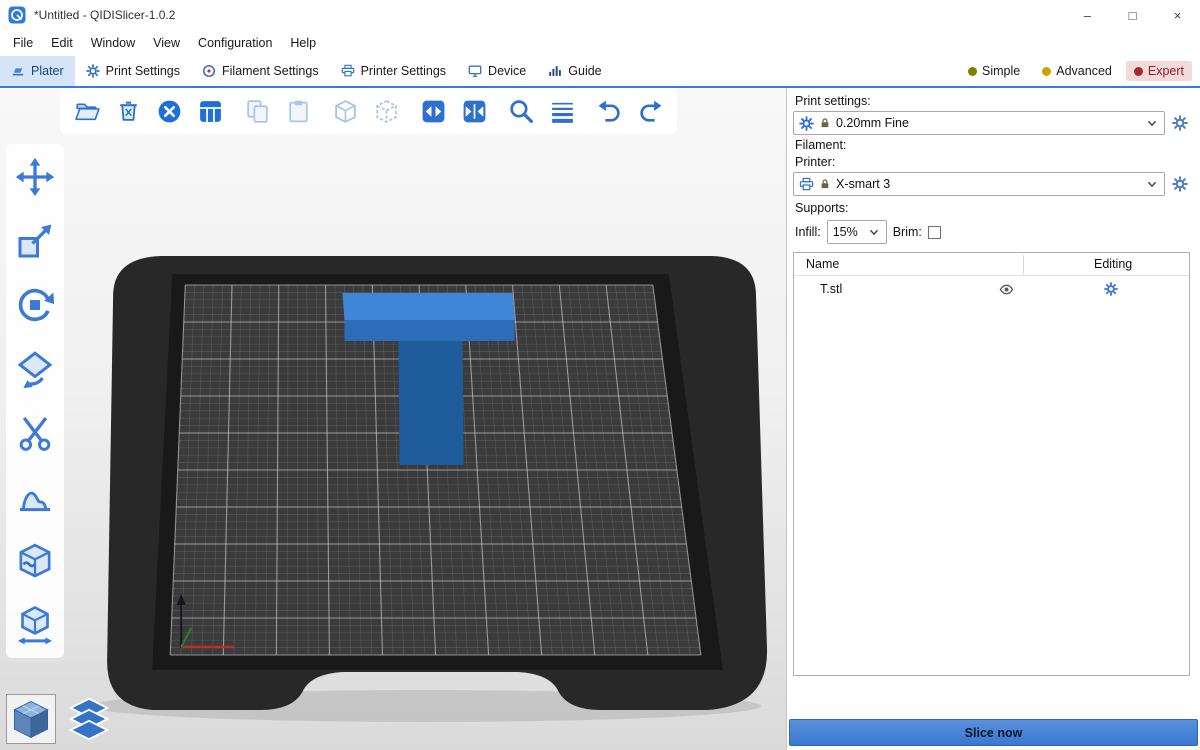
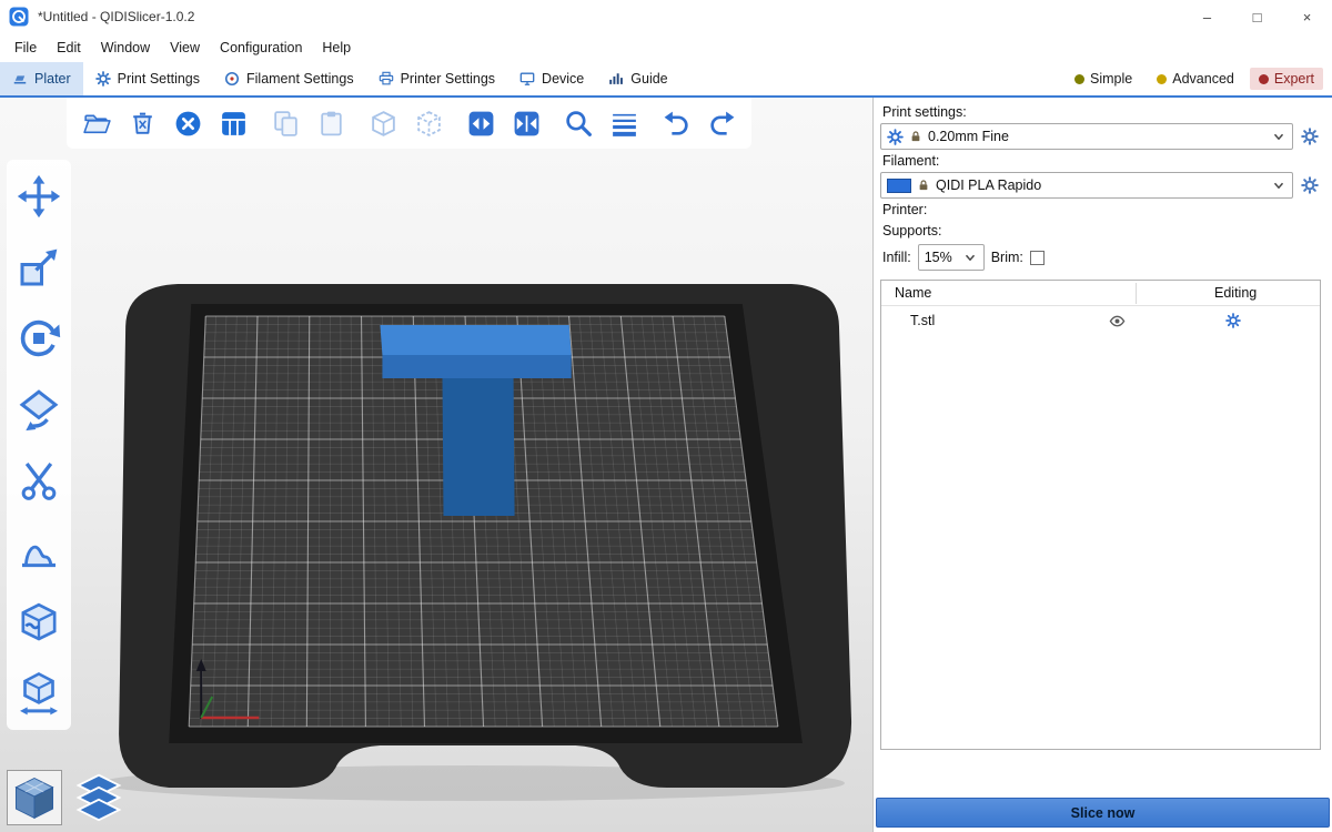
  *Untitled - QIDISlicer-1.0.2
  –
  □
  ×
  File
  Edit
  Window
  View
  Configuration
  Help
  Plater
  Print Settings
  Filament Settings
  Printer Settings
  Device
  Guide
  Simple
  Advanced
  Expert
  Print settings:
  0.20mm Fine
  Filament:
+ QIDI PLA Rapido
  Printer:
- X-smart 3
  Supports:
  Infill:
  15%
  Brim:
  Name
  Editing
  T.stl
  Slice now
